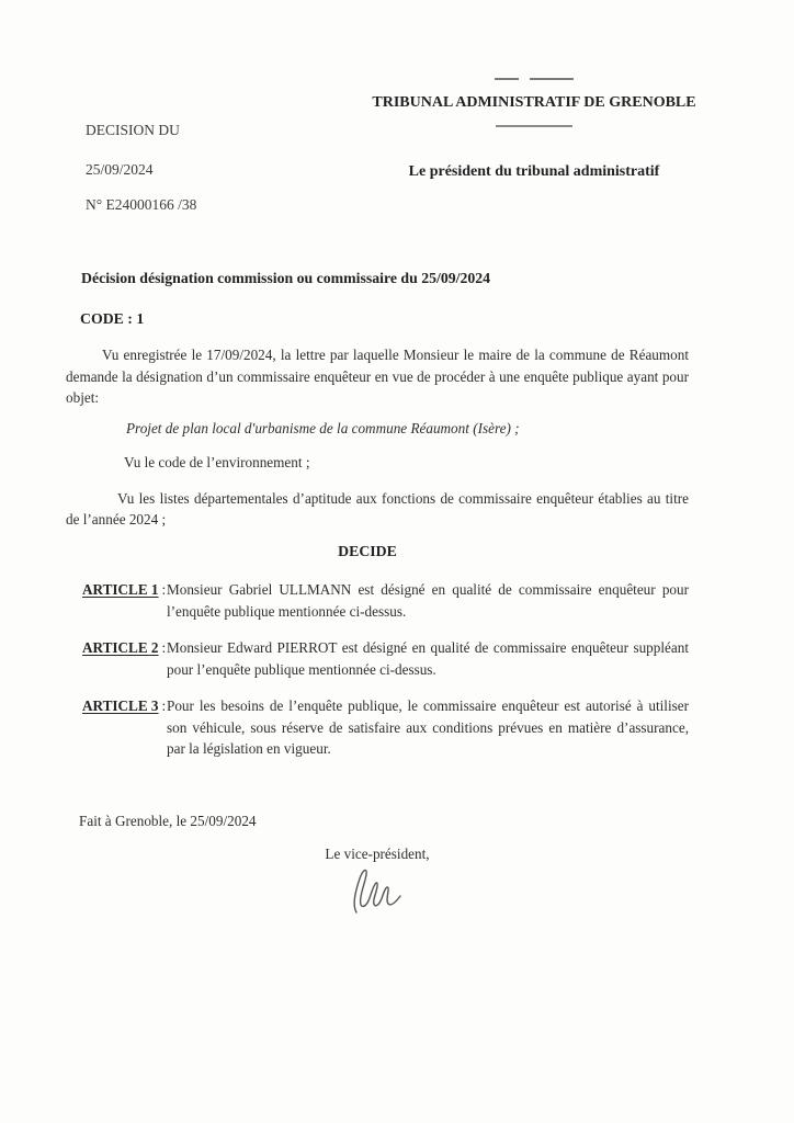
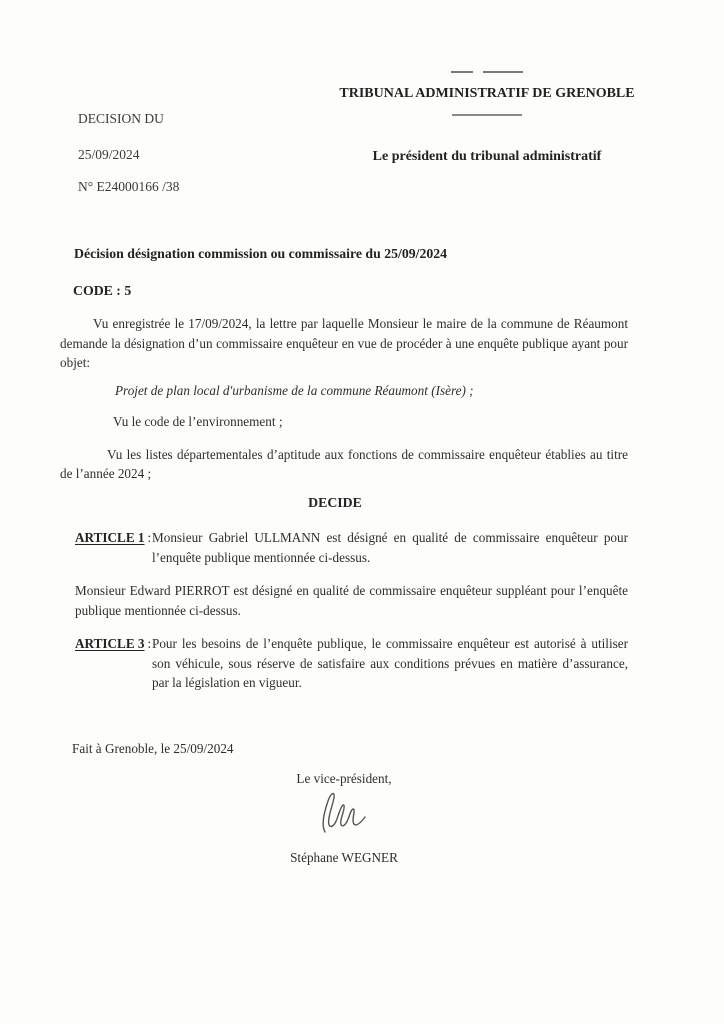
  DECISION DU
  25/09/2024
  N° E24000166 /38
  TRIBUNAL ADMINISTRATIF DE GRENOBLE
  Le président du tribunal administratif
  Décision désignation commission ou commissaire du 25/09/2024
- CODE : 1
+ CODE : 5
  Vu enregistrée le 17/09/2024, la lettre par laquelle Monsieur le maire de la commune de Réaumont demande la désignation d’un commissaire enquêteur en vue de procéder à une enquête publique ayant pour objet:
  Projet de plan local d'urbanisme de la commune Réaumont (Isère) ;
  Vu le code de l’environnement ;
  Vu les listes départementales d’aptitude aux fonctions de commissaire enquêteur établies au titre de l’année 2024 ;
  DECIDE
  ARTICLE 1 :
  Monsieur Gabriel ULLMANN est désigné en qualité de commissaire enquêteur pour l’enquête publique mentionnée ci-dessus.
- ARTICLE 2 :
  Monsieur Edward PIERROT est désigné en qualité de commissaire enquêteur suppléant pour l’enquête publique mentionnée ci-dessus.
  ARTICLE 3 :
  Pour les besoins de l’enquête publique, le commissaire enquêteur est autorisé à utiliser son véhicule, sous réserve de satisfaire aux conditions prévues en matière d’assurance, par la législation en vigueur.
  Fait à Grenoble, le 25/09/2024
  Le vice-président,
+ Stéphane WEGNER
